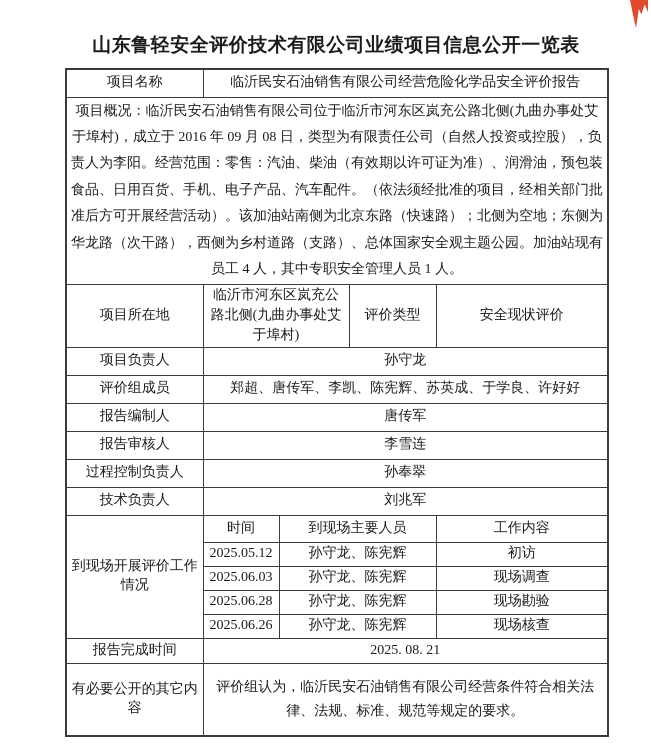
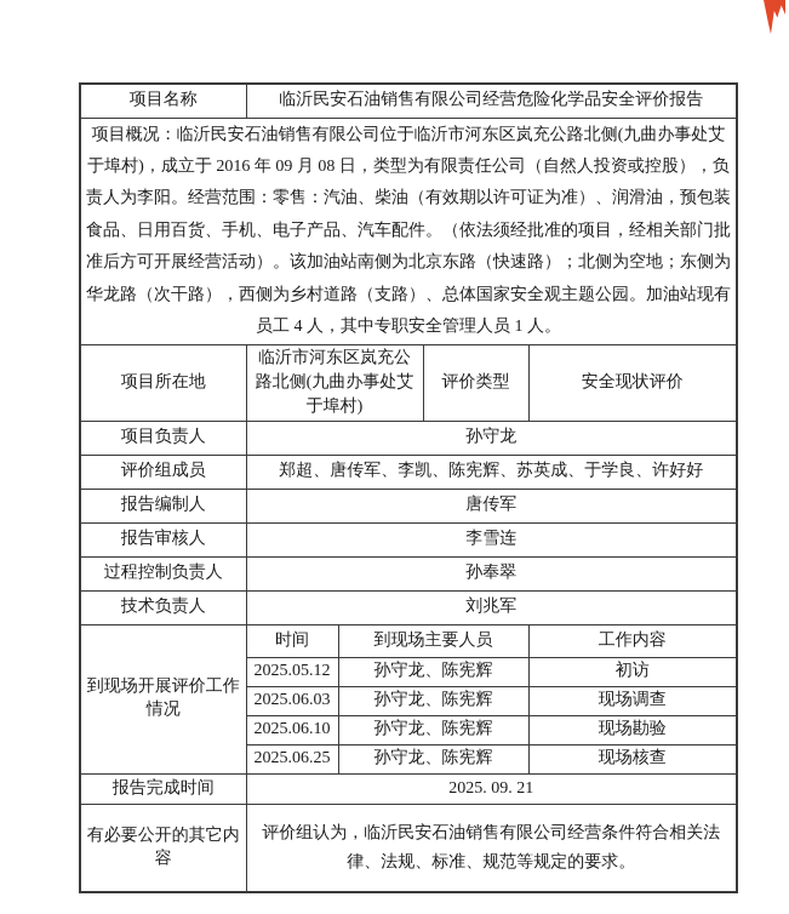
- 山东鲁轻安全评价技术有限公司业绩项目信息公开一览表
  项目名称	临沂民安石油销售有限公司经营危险化学品安全评价报告
  项目概况：临沂民安石油销售有限公司位于临沂市河东区岚充公路北侧(九曲办事处艾于埠村)，成立于 2016 年 09 月 08 日，类型为有限责任公司（自然人投资或控股），负责人为李阳。经营范围：零售：汽油、柴油（有效期以许可证为准）、润滑油，预包装食品、日用百货、手机、电子产品、汽车配件。（依法须经批准的项目，经相关部门批准后方可开展经营活动）。该加油站南侧为北京东路（快速路）；北侧为空地；东侧为华龙路（次干路），西侧为乡村道路（支路）、总体国家安全观主题公园。加油站现有员工 4 人，其中专职安全管理人员 1 人。
  项目所在地	临沂市河东区岚充公路北侧(九曲办事处艾于埠村)	评价类型	安全现状评价
  项目负责人	孙守龙
  评价组成员	郑超、唐传军、李凯、陈宪辉、苏英成、于学良、许好好
  报告编制人	唐传军
  报告审核人	李雪连
  过程控制负责人	孙奉翠
  技术负责人	刘兆军
  到现场开展评价工作情况	时间	到现场主要人员	工作内容
  2025.05.12	孙守龙、陈宪辉	初访
  2025.06.03	孙守龙、陈宪辉	现场调查
- 2025.06.28	孙守龙、陈宪辉	现场勘验
+ 2025.06.10	孙守龙、陈宪辉	现场勘验
- 2025.06.26	孙守龙、陈宪辉	现场核查
+ 2025.06.25	孙守龙、陈宪辉	现场核查
- 报告完成时间	2025. 08. 21
+ 报告完成时间	2025. 09. 21
  有必要公开的其它内容	评价组认为，临沂民安石油销售有限公司经营条件符合相关法律、法规、标准、规范等规定的要求。
